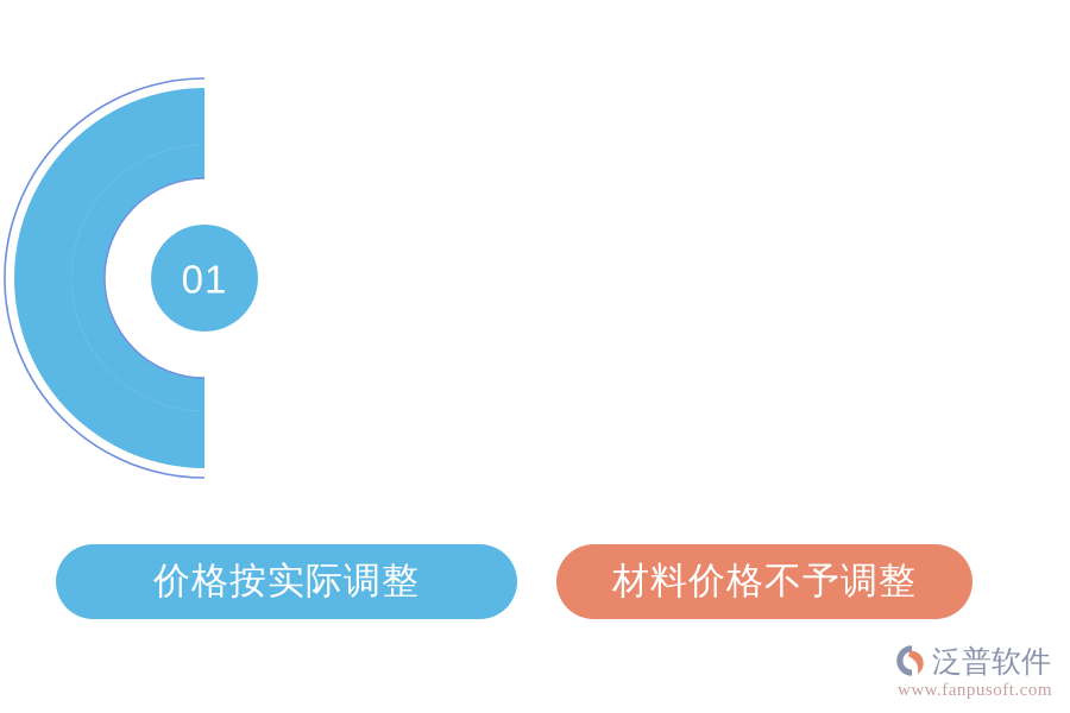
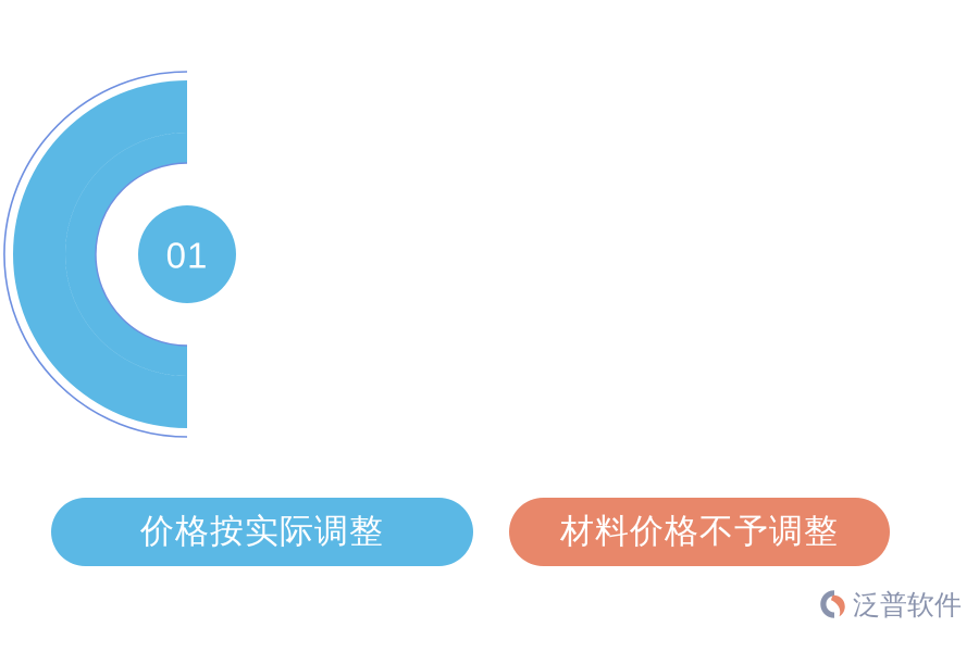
  01
  价格按实际调整
  材料价格不予调整
  泛普软件
- www.fanpusoft.com
